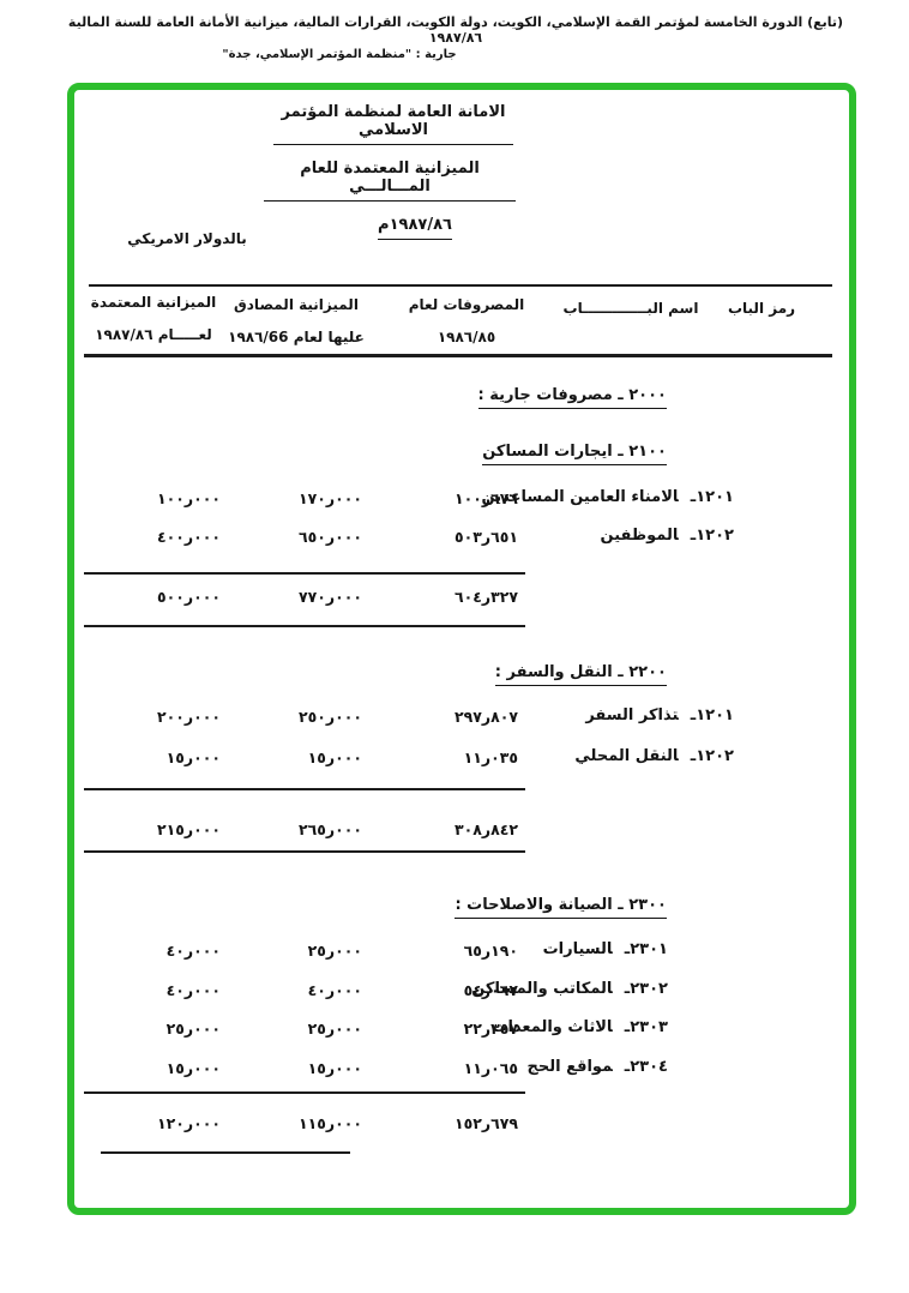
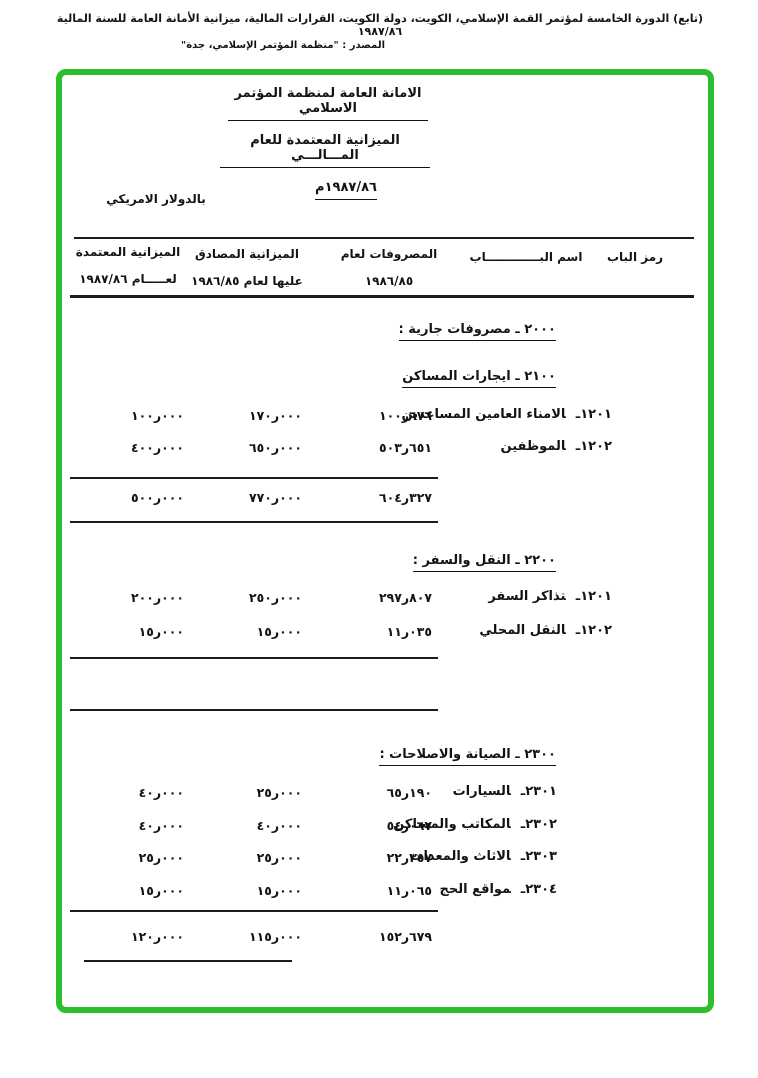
  (تابع) الدورة الخامسة لمؤتمر القمة الإسلامي، الكويت، دولة الكويت، القرارات المالية، ميزانية الأمانة العامة للسنة المالية ١٩٨٧/٨٦
- جارية : "منظمة المؤتمر الإسلامي، جدة"
+ المصدر : "منظمة المؤتمر الإسلامي، جدة"
  الامانة العامة لمنظمة المؤتمر الاسلامي
  الميزانية المعتمدة للعام المـــالـــي
  ١٩٨٧/٨٦م
  بالدولار الامريكي
  رمز الباب
  اسم البـــــــــــــاب
  المصروفات لعام
  ١٩٨٦/٨٥
  الميزانية المصادق
- عليها لعام ١٩٨٦/66
+ عليها لعام ١٩٨٦/٨٥
  الميزانية المعتمدة
  لعـــــام ١٩٨٧/٨٦
  ٢٠٠٠ ـ مصروفات جارية :
  ٢١٠٠ ـ ايجارات المساكن
  ١٢٠١ـالامناء العامين المساعدين
  ١٠٠ر٦٧٦
  ١٧٠ر٠٠٠
  ١٠٠ر٠٠٠
  ١٢٠٢ـالموظفين
  ٥٠٣ر٦٥١
  ٦٥٠ر٠٠٠
  ٤٠٠ر٠٠٠
  ٦٠٤ر٣٢٧
  ٧٧٠ر٠٠٠
  ٥٠٠ر٠٠٠
  ٢٢٠٠ ـ النقل والسفر :
  ١٢٠١ـتذاكر السفر
  ٢٩٧ر٨٠٧
  ٢٥٠ر٠٠٠
  ٢٠٠ر٠٠٠
  ١٢٠٢ـالنقل المحلي
  ١١ر٠٣٥
  ١٥ر٠٠٠
  ١٥ر٠٠٠
- ٣٠٨ر٨٤٢
- ٢٦٥ر٠٠٠
- ٢١٥ر٠٠٠
  ٢٣٠٠ ـ الصيانة والاصلاحات :
  ٢٣٠١ـالسيارات
  ٦٥ر١٩٠
  ٢٥ر٠٠٠
  ٤٠ر٠٠٠
  ٢٣٠٢ـالمكاتب والمساكن
  ٥٤ر٠٦٧
  ٤٠ر٠٠٠
  ٤٠ر٠٠٠
  ٢٣٠٣ـالاثاث والمعدات
  ٢٢ر٣٥٧
  ٢٥ر٠٠٠
  ٢٥ر٠٠٠
  ٢٣٠٤ـمواقع الحج
  ١١ر٠٦٥
  ١٥ر٠٠٠
  ١٥ر٠٠٠
  ١٥٢ر٦٧٩
  ١١٥ر٠٠٠
  ١٢٠ر٠٠٠
